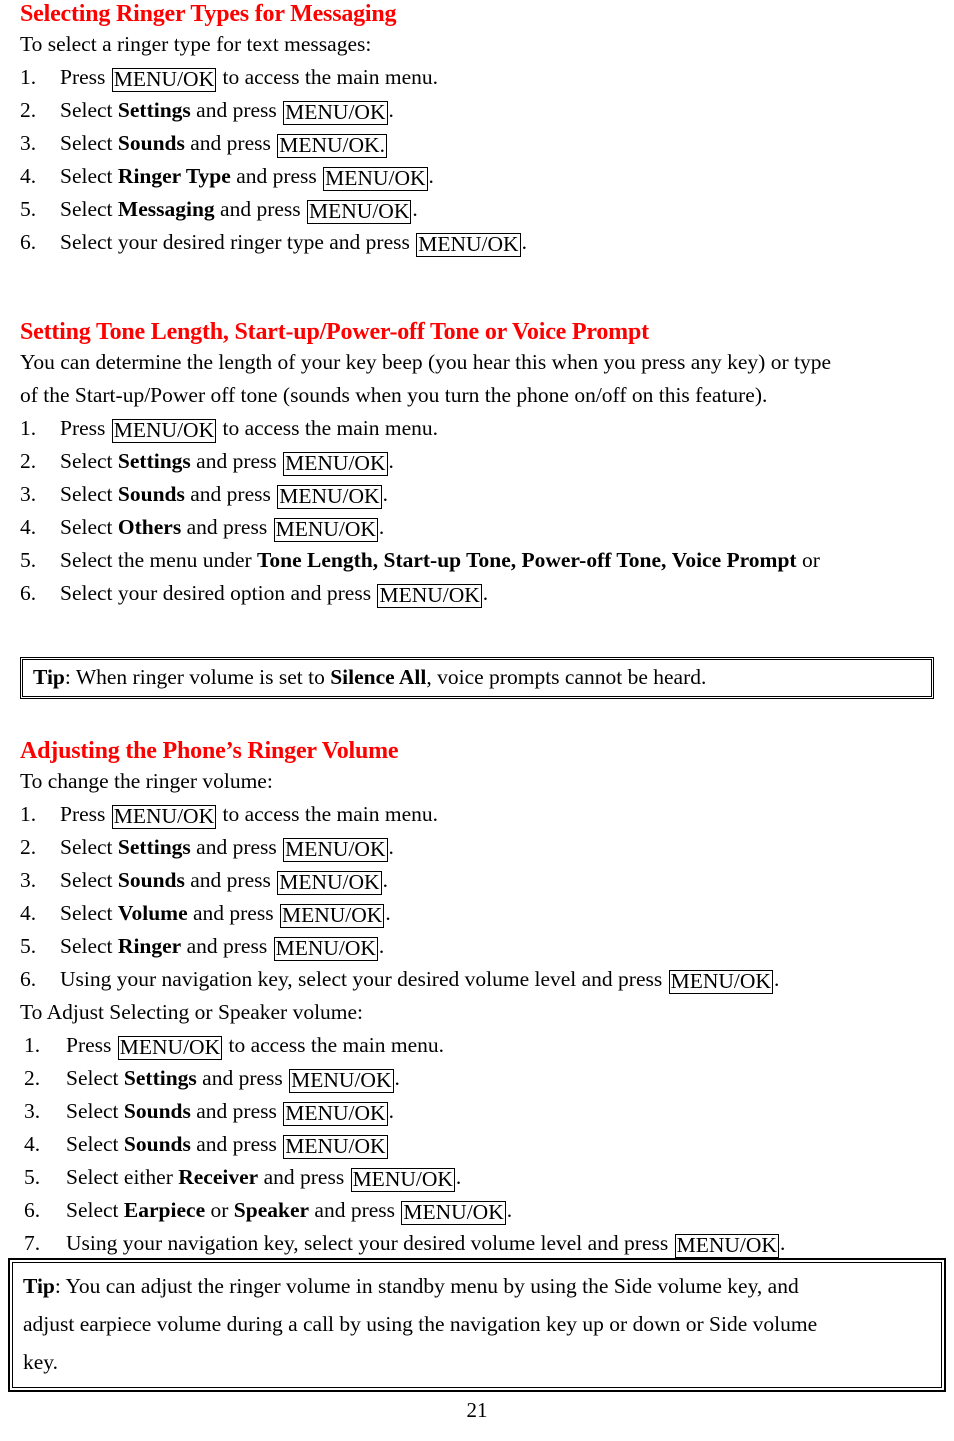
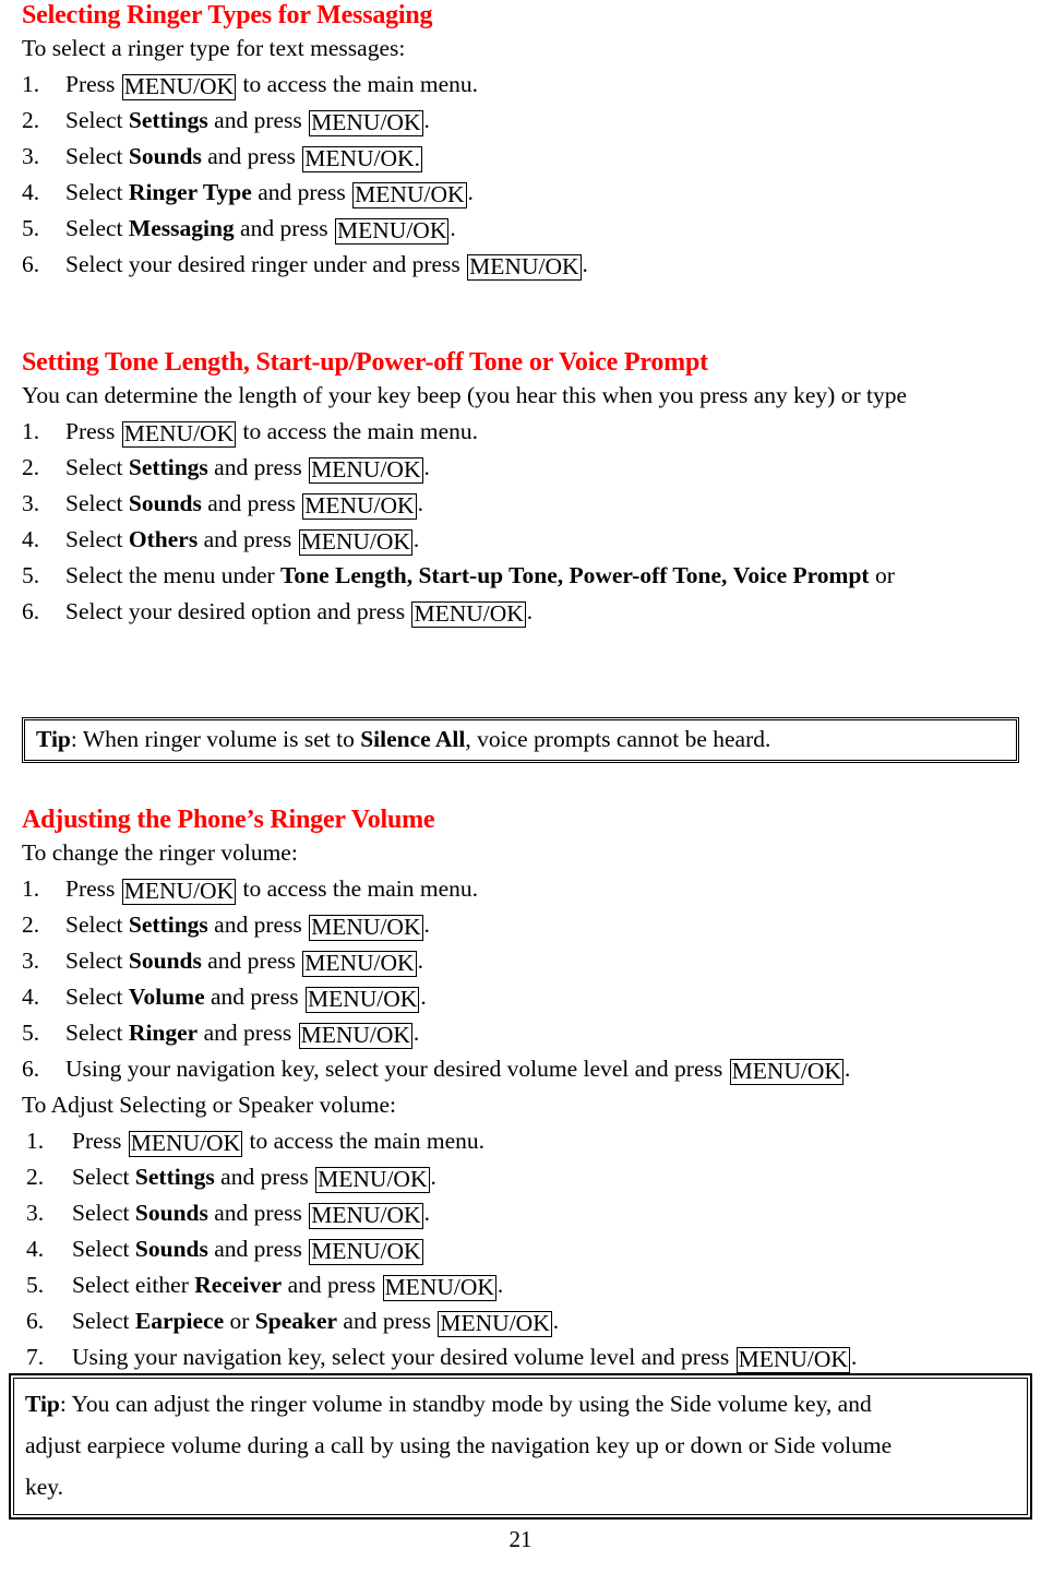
  Selecting Ringer Types for Messaging
  To select a ringer type for text messages:
  1.
  Press MENU/OK to access the main menu.
  2.
  Select Settings and press MENU/OK .
  3.
  Select Sounds and press MENU/OK.
  4.
  Select Ringer Type and press MENU/OK .
  5.
  Select Messaging and press MENU/OK .
  6.
- Select your desired ringer type and press MENU/OK .
+ Select your desired ringer under and press MENU/OK .
  Setting Tone Length, Start-up/Power-off Tone or Voice Prompt
  You can determine the length of your key beep (you hear this when you press any key) or type
- of the Start-up/Power off tone (sounds when you turn the phone on/off on this feature).
  1.
  Press MENU/OK to access the main menu.
  2.
  Select Settings and press MENU/OK .
  3.
  Select Sounds and press MENU/OK .
  4.
  Select Others and press MENU/OK .
  5.
  Select the menu under Tone Length, Start-up Tone, Power-off Tone, Voice Prompt or
  6.
  Select your desired option and press MENU/OK .
  Tip: When ringer volume is set to Silence All, voice prompts cannot be heard.
  Adjusting the Phone’s Ringer Volume
  To change the ringer volume:
  1.
  Press MENU/OK to access the main menu.
  2.
  Select Settings and press MENU/OK .
  3.
  Select Sounds and press MENU/OK .
  4.
  Select Volume and press MENU/OK .
  5.
  Select Ringer and press MENU/OK .
  6.
  Using your navigation key, select your desired volume level and press MENU/OK .
  To Adjust Selecting or Speaker volume:
  1.
  Press MENU/OK to access the main menu.
  2.
  Select Settings and press MENU/OK .
  3.
  Select Sounds and press MENU/OK .
  4.
  Select Sounds and press MENU/OK
  5.
  Select either Receiver and press MENU/OK .
  6.
  Select Earpiece or Speaker and press MENU/OK .
  7.
  Using your navigation key, select your desired volume level and press MENU/OK .
- Tip: You can adjust the ringer volume in standby menu by using the Side volume key, and
+ Tip: You can adjust the ringer volume in standby mode by using the Side volume key, and
  adjust earpiece volume during a call by using the navigation key up or down or Side volume
  key.
  21
